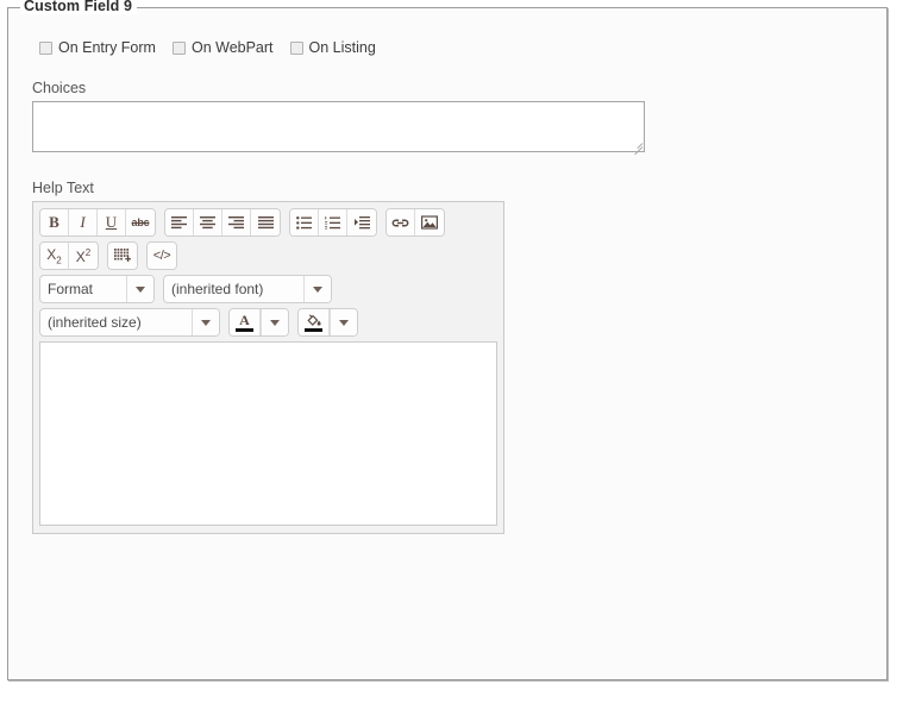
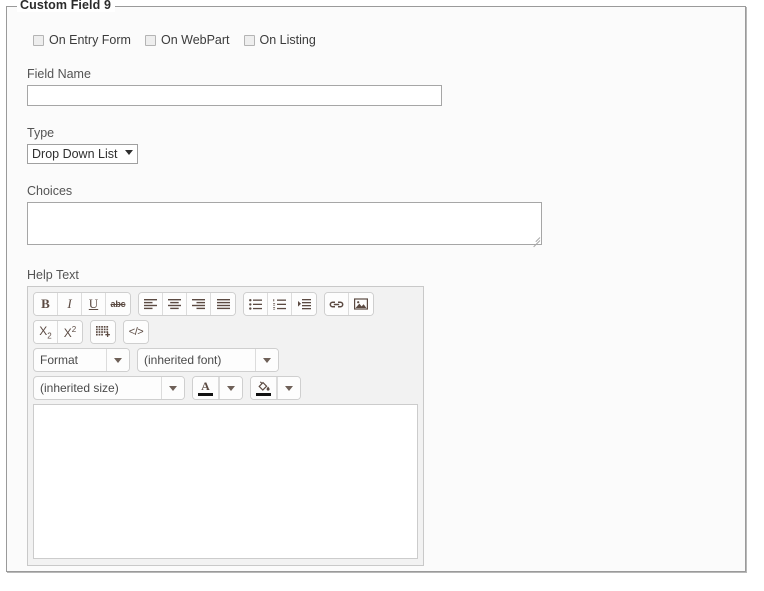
  Custom Field 9
  On Entry Form
  On WebPart
  On Listing
+ Field Name
+ Type
+ Drop Down List
  Choices
  Help Text
  B
  I
  U
  abc
  X2
  X2
  </>
  Format
  (inherited font)
  (inherited size)
  A
